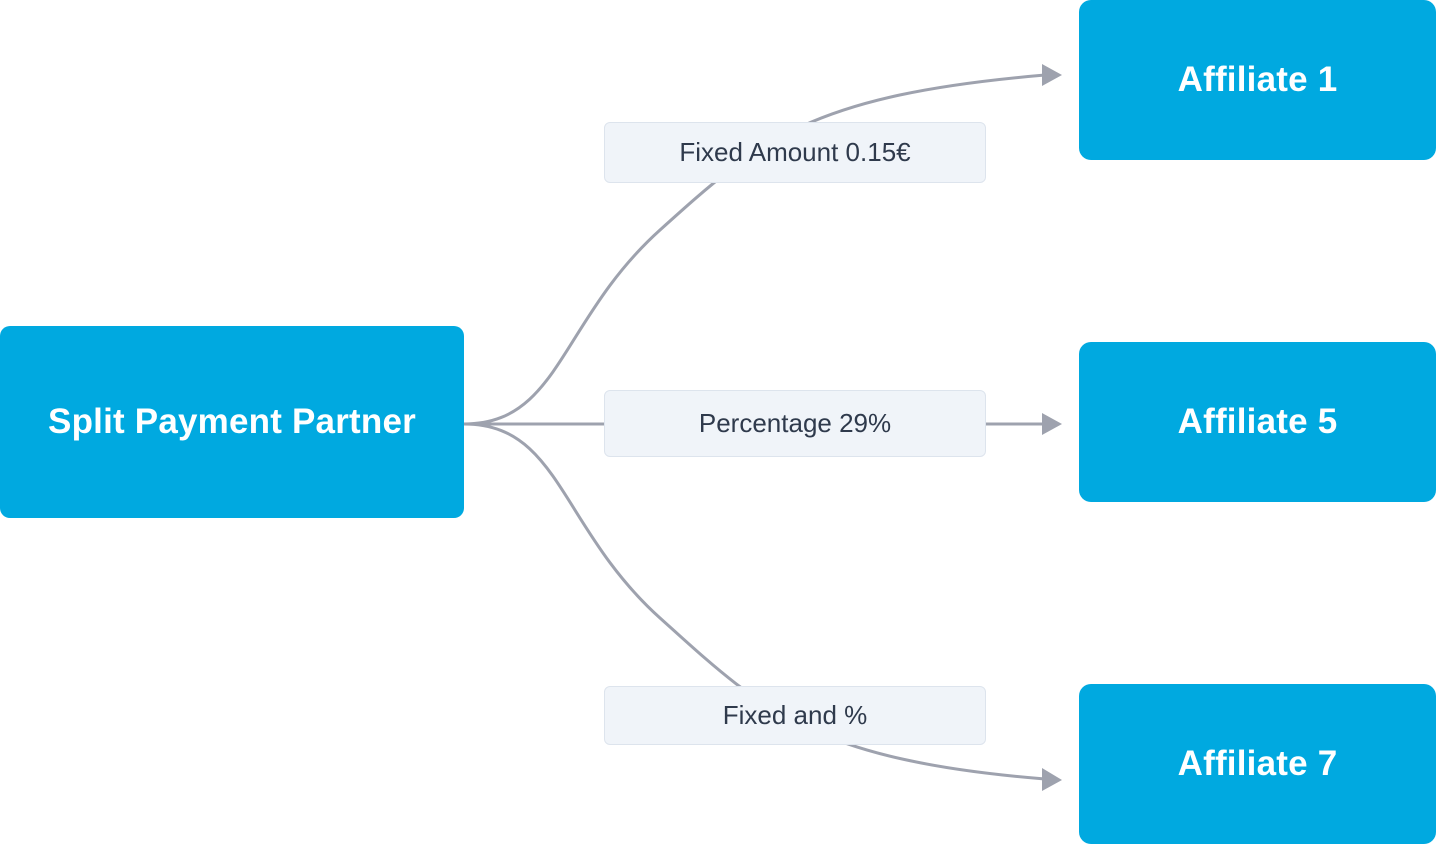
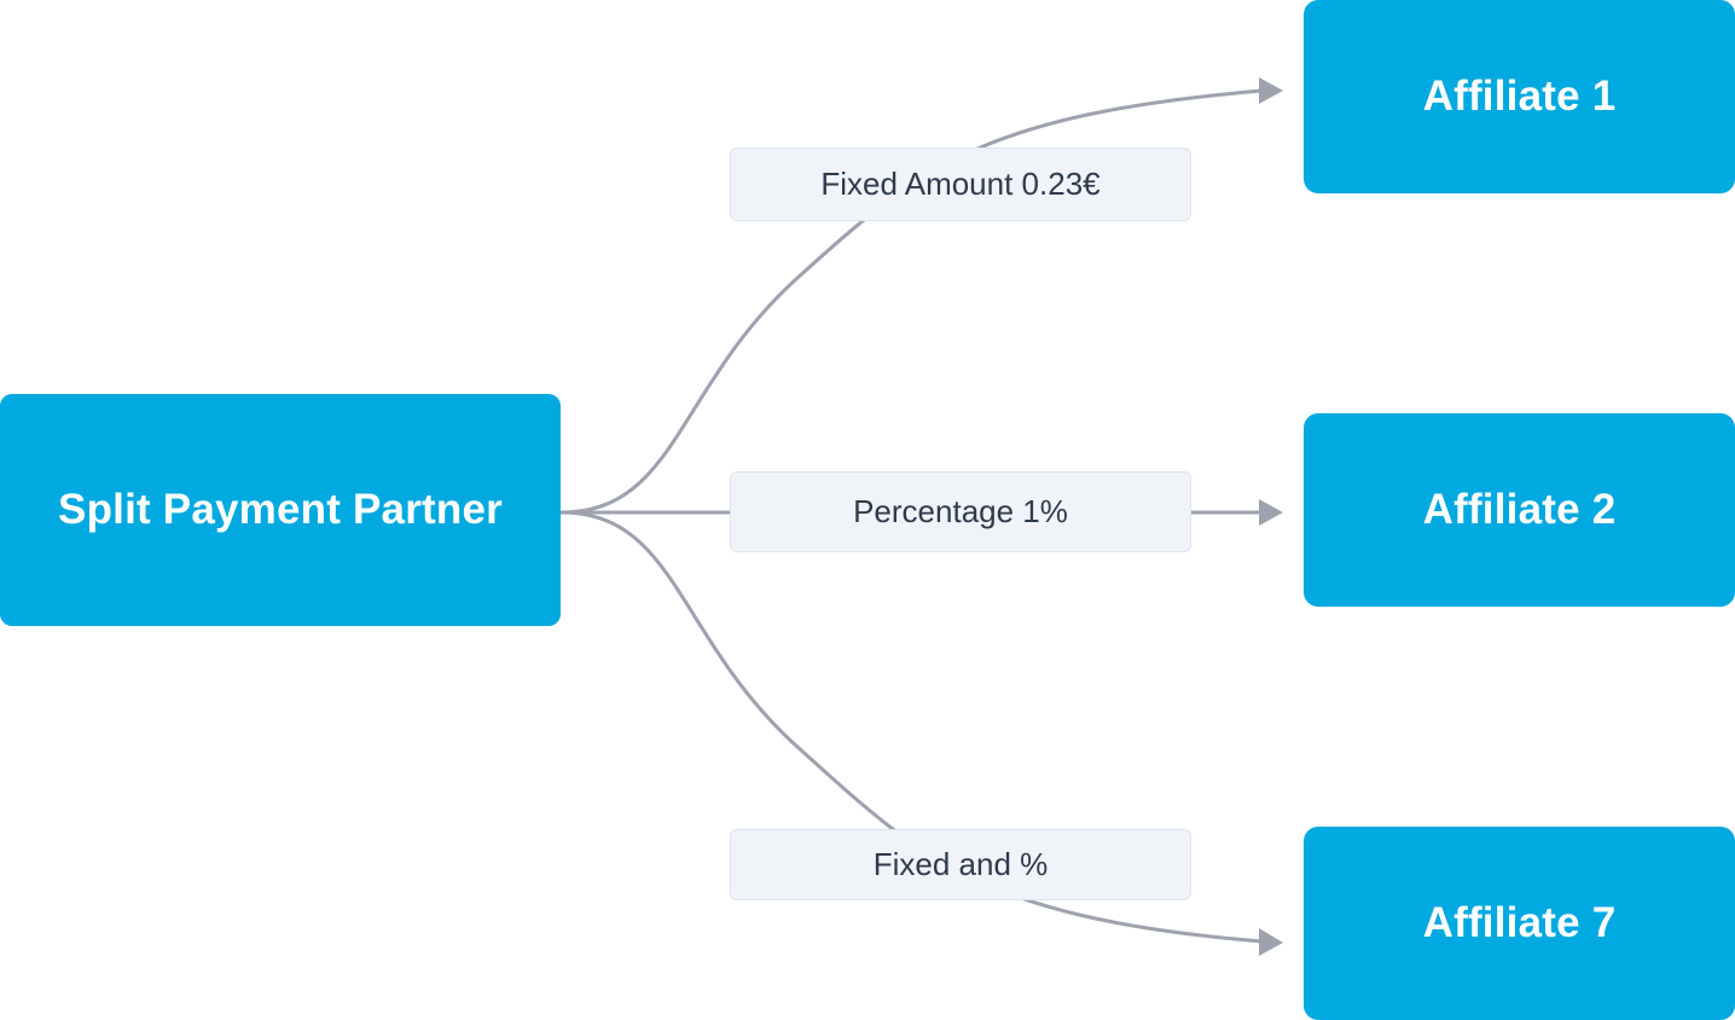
  Split Payment Partner
- Fixed Amount 0.15€
+ Fixed Amount 0.23€
- Percentage 29%
+ Percentage 1%
  Fixed and %
  Affiliate 1
- Affiliate 5
+ Affiliate 2
  Affiliate 7
